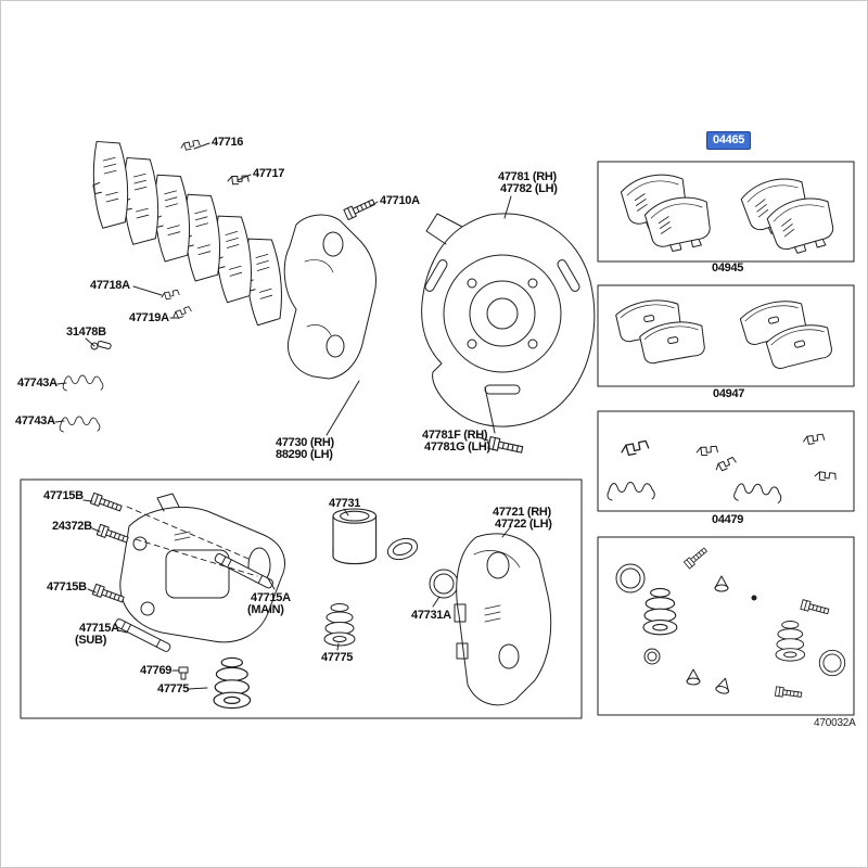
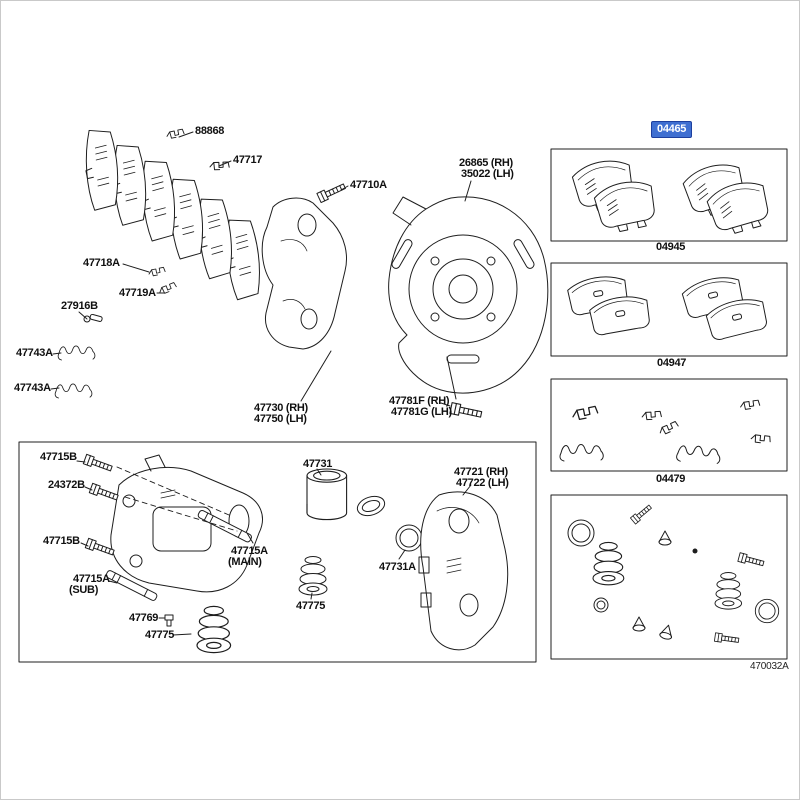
- 47716
+ 88868
  47717
  47710A
- 47781 (RH)
+ 26865 (RH)
- 47782 (LH)
+ 35022 (LH)
  47718A
  47719A
- 31478B
+ 27916B
  47743A
  47743A
  47730 (RH)
- 88290 (LH)
+ 47750 (LH)
  47781F (RH)
  47781G (LH)
  47715B
  24372B
  47715B
  47715A
  (SUB)
  47715A
  (MAIN)
  47769
  47775
  47731
  47731A
  47775
  47721 (RH)
  47722 (LH)
  04465
  04945
  04947
  04479
  470032A
